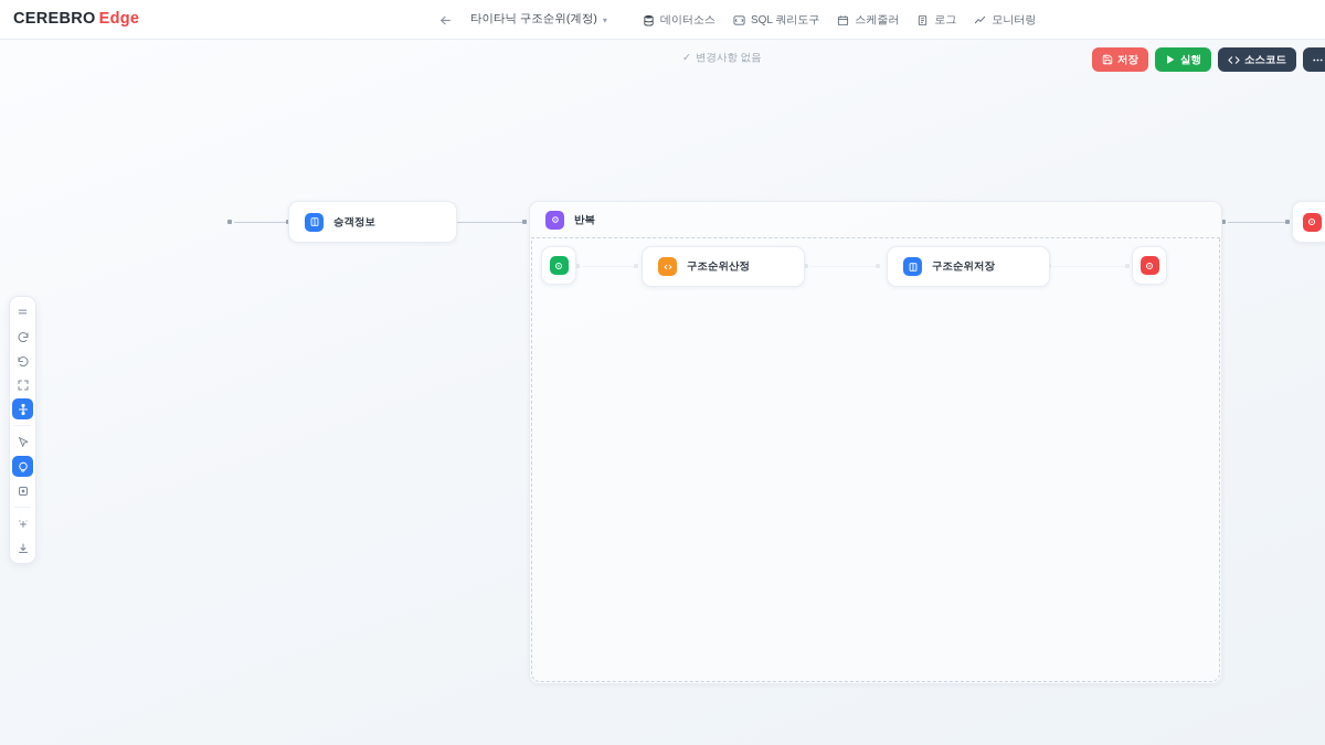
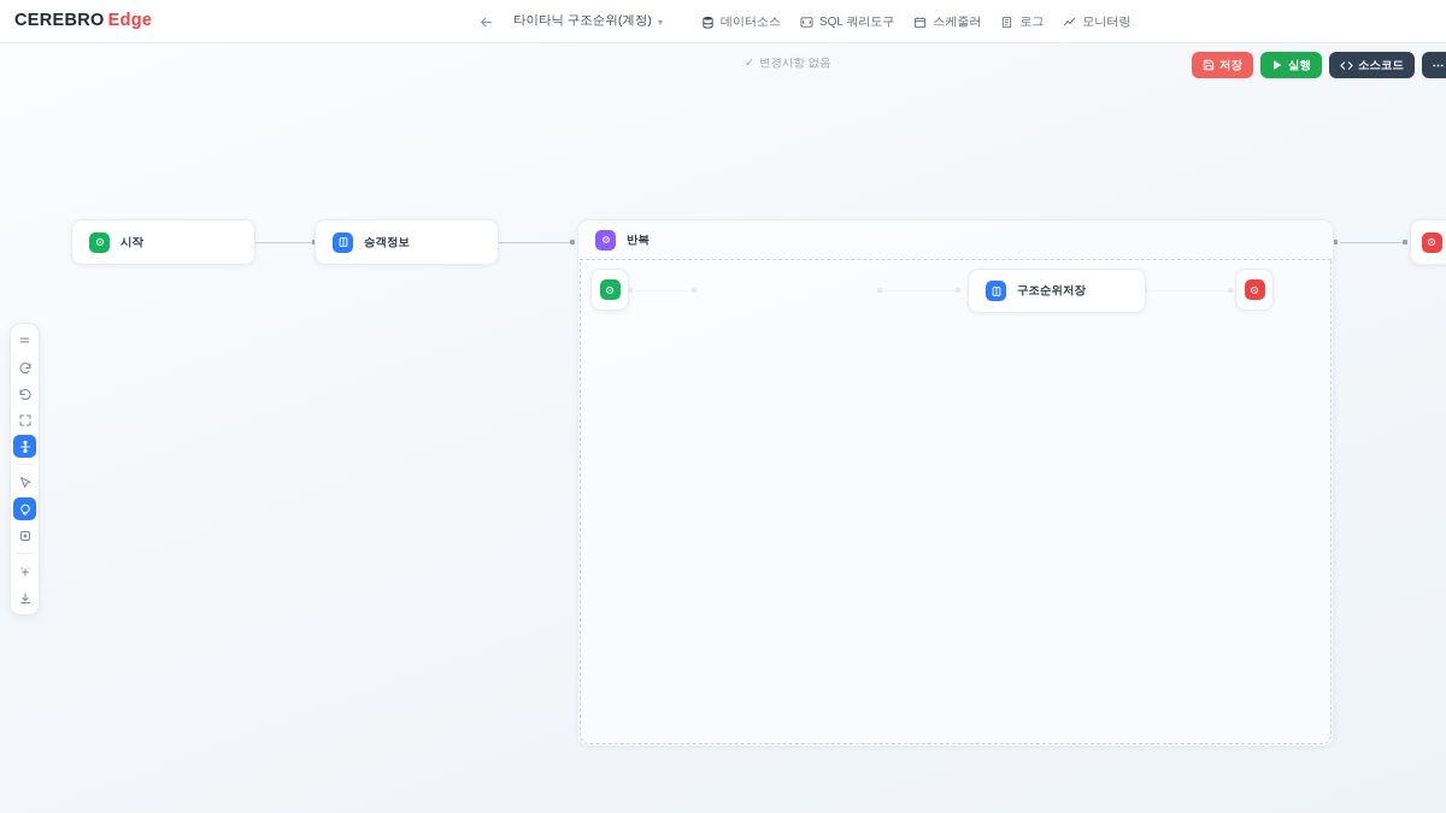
  CEREBRO Edge
  타이타닉 구조순위(계정)
  ▾
  데이터소스
  SQL 쿼리도구
  스케줄러
  로그
  모니터링
  ✓
  변경사항 없음
  저장
  실행
  소스코드
  반복
+ 시작
  승객정보
- 구조순위산정
  구조순위저장
